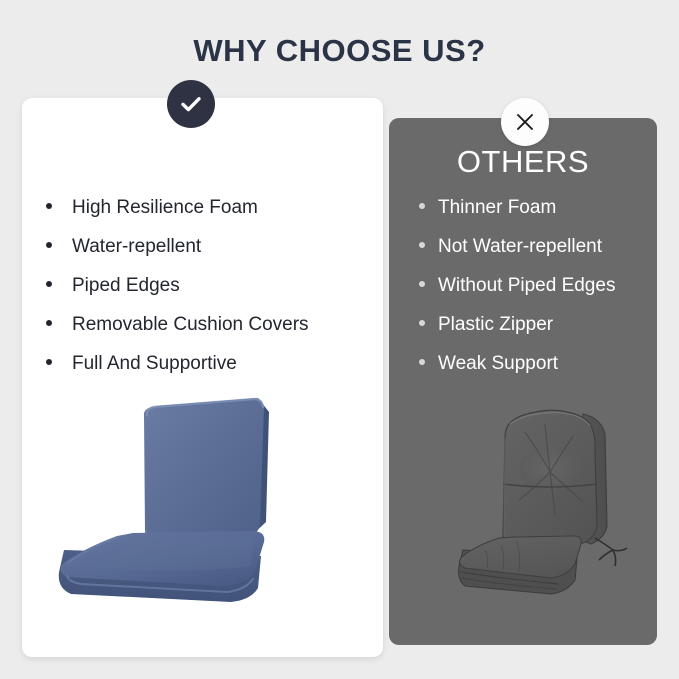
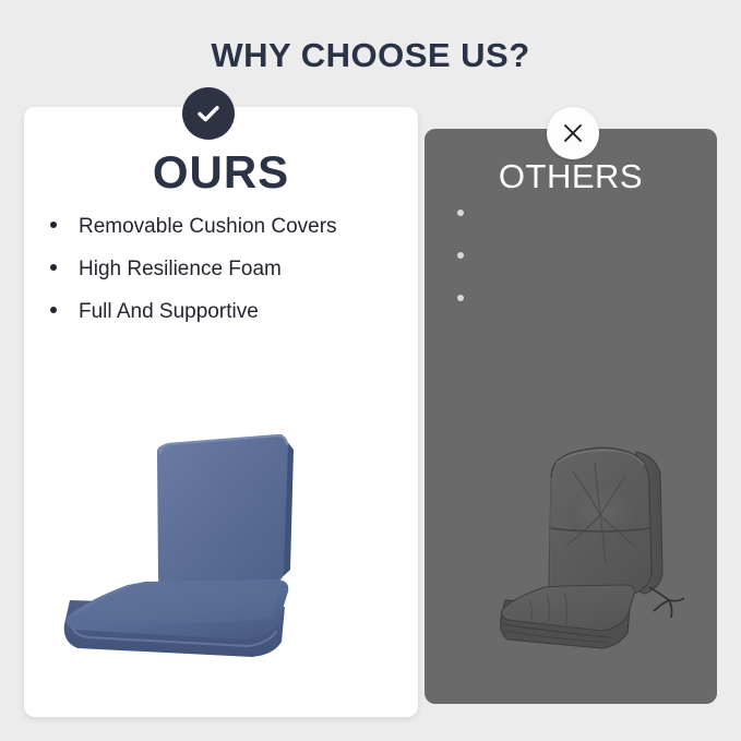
  WHY CHOOSE US?
+ OURS
- High Resilience Foam
+ Removable Cushion Covers
- Water-repellent
- Piped Edges
- Removable Cushion Covers
+ High Resilience Foam
  Full And Supportive
  OTHERS
- Thinner Foam
- Not Water-repellent
- Without Piped Edges
- Plastic Zipper
- Weak Support
